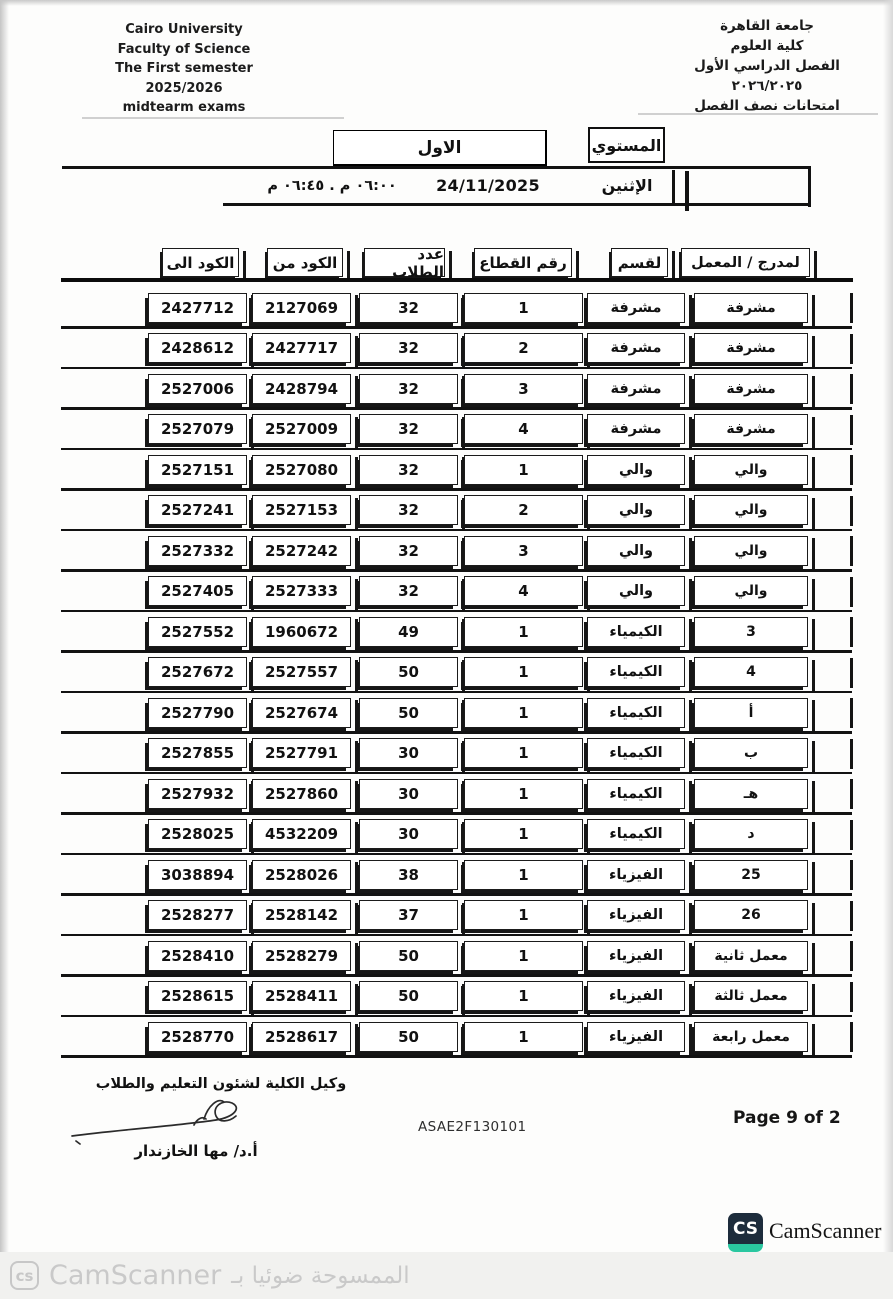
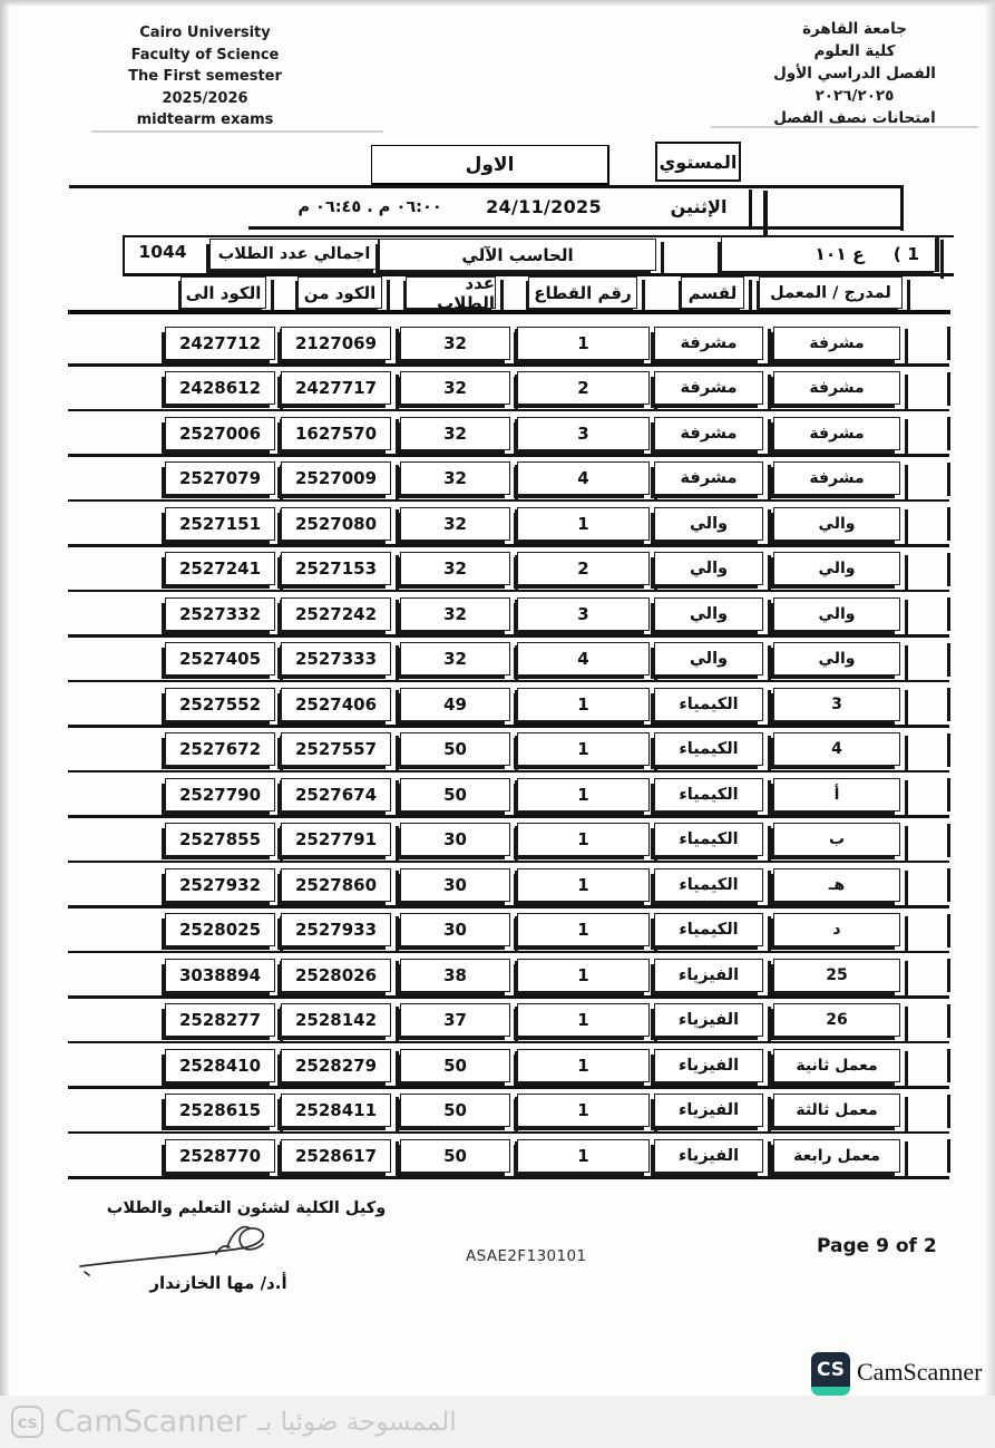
  Cairo University
  Faculty of Science
  The First semester
  2025/2026
  midtearm exams
  جامعة القاهرة
  كلية العلوم
  الفصل الدراسي الأول
  ٢٠٢٦/٢٠٢٥
  امتحانات نصف الفصل
  المستوي
  الاول
  الإثنين
  24/11/2025
  ٠٦:٠٠ م . ٠٦:٤٥ م
+ 1044
+ اجمالي عدد الطلاب
+ الحاسب الآلي
+ ( 1
+ ع ١٠١
  الكود الى
  الكود من
  عدد الطلاب
  رقم القطاع
  لقسم
  لمدرج / المعمل
  2427712
  2127069
  32
  1
  مشرفة
  مشرفة
  2428612
  2427717
  32
  2
  مشرفة
  مشرفة
  2527006
- 2428794
+ 1627570
  32
  3
  مشرفة
  مشرفة
  2527079
  2527009
  32
  4
  مشرفة
  مشرفة
  2527151
  2527080
  32
  1
  والي
  والي
  2527241
  2527153
  32
  2
  والي
  والي
  2527332
  2527242
  32
  3
  والي
  والي
  2527405
  2527333
  32
  4
  والي
  والي
  2527552
- 1960672
+ 2527406
  49
  1
  الكيمياء
  3
  2527672
  2527557
  50
  1
  الكيمياء
  4
  2527790
  2527674
  50
  1
  الكيمياء
  أ
  2527855
  2527791
  30
  1
  الكيمياء
  ب
  2527932
  2527860
  30
  1
  الكيمياء
  هـ
  2528025
- 4532209
+ 2527933
  30
  1
  الكيمياء
  د
  3038894
  2528026
  38
  1
  الفيزياء
  25
  2528277
  2528142
  37
  1
  الفيزياء
  26
  2528410
  2528279
  50
  1
  الفيزياء
  معمل ثانية
  2528615
  2528411
  50
  1
  الفيزياء
  معمل ثالثة
  2528770
  2528617
  50
  1
  الفيزياء
  معمل رابعة
  وكيل الكلية لشئون التعليم والطلاب
  أ.د/ مها الخازندار
  ASAE2F130101
  Page 9 of 2
  CS
  CamScanner
  cs
  CamScanner
  الممسوحة ضوئيا بـ
